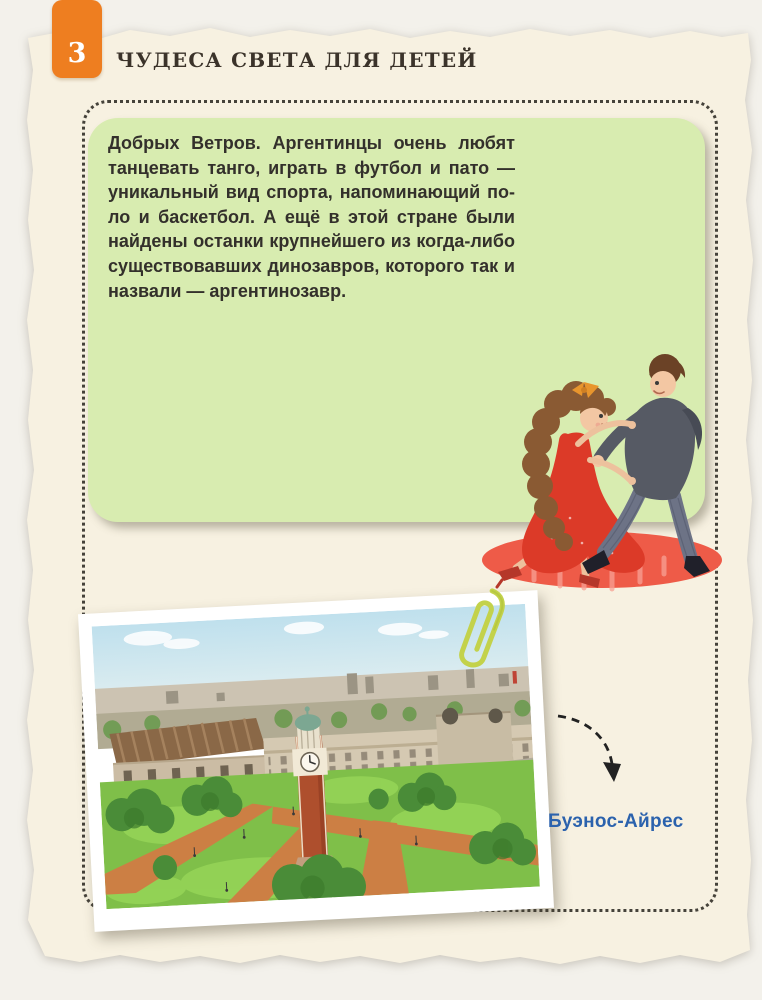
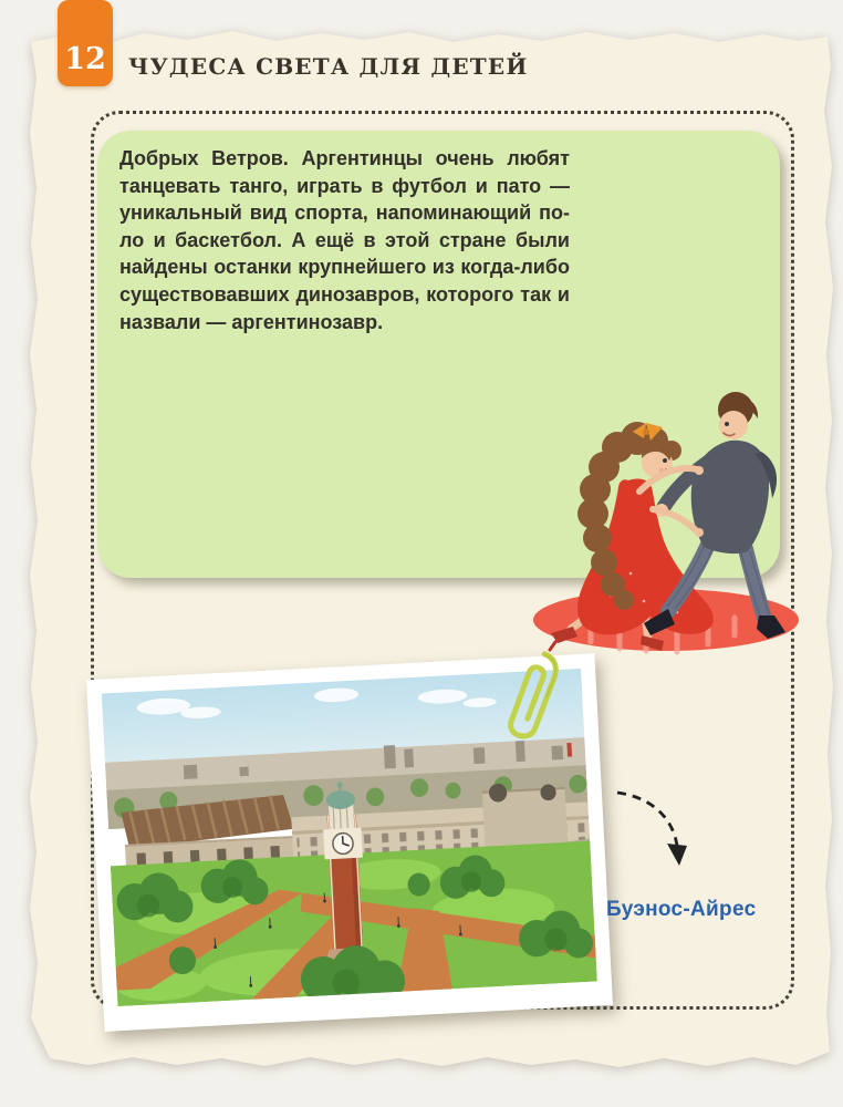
- 3
+ 12
  ЧУДЕСА СВЕТА ДЛЯ ДЕТЕЙ
  Добрых Ветров. Аргентинцы очень любят тан­цевать танго, играть в футбол и пато — уникальный вид спорта, напоминающий по­о и баскетбол. А ещё в этой стране были найдены останки крупнейшего из когда-либо существовавших динозав­ров, которого так и назвали — ар­гентинозавр.
  Буэнос-Айрес
